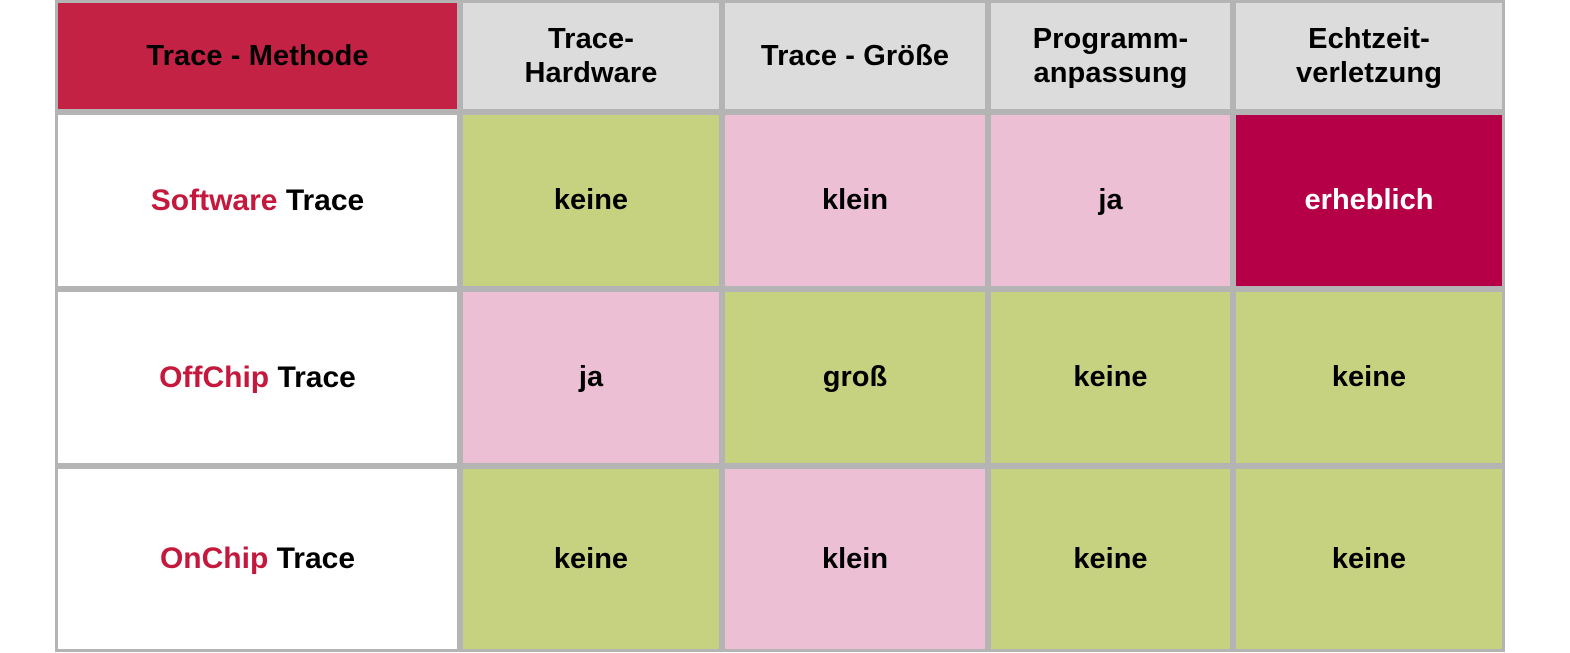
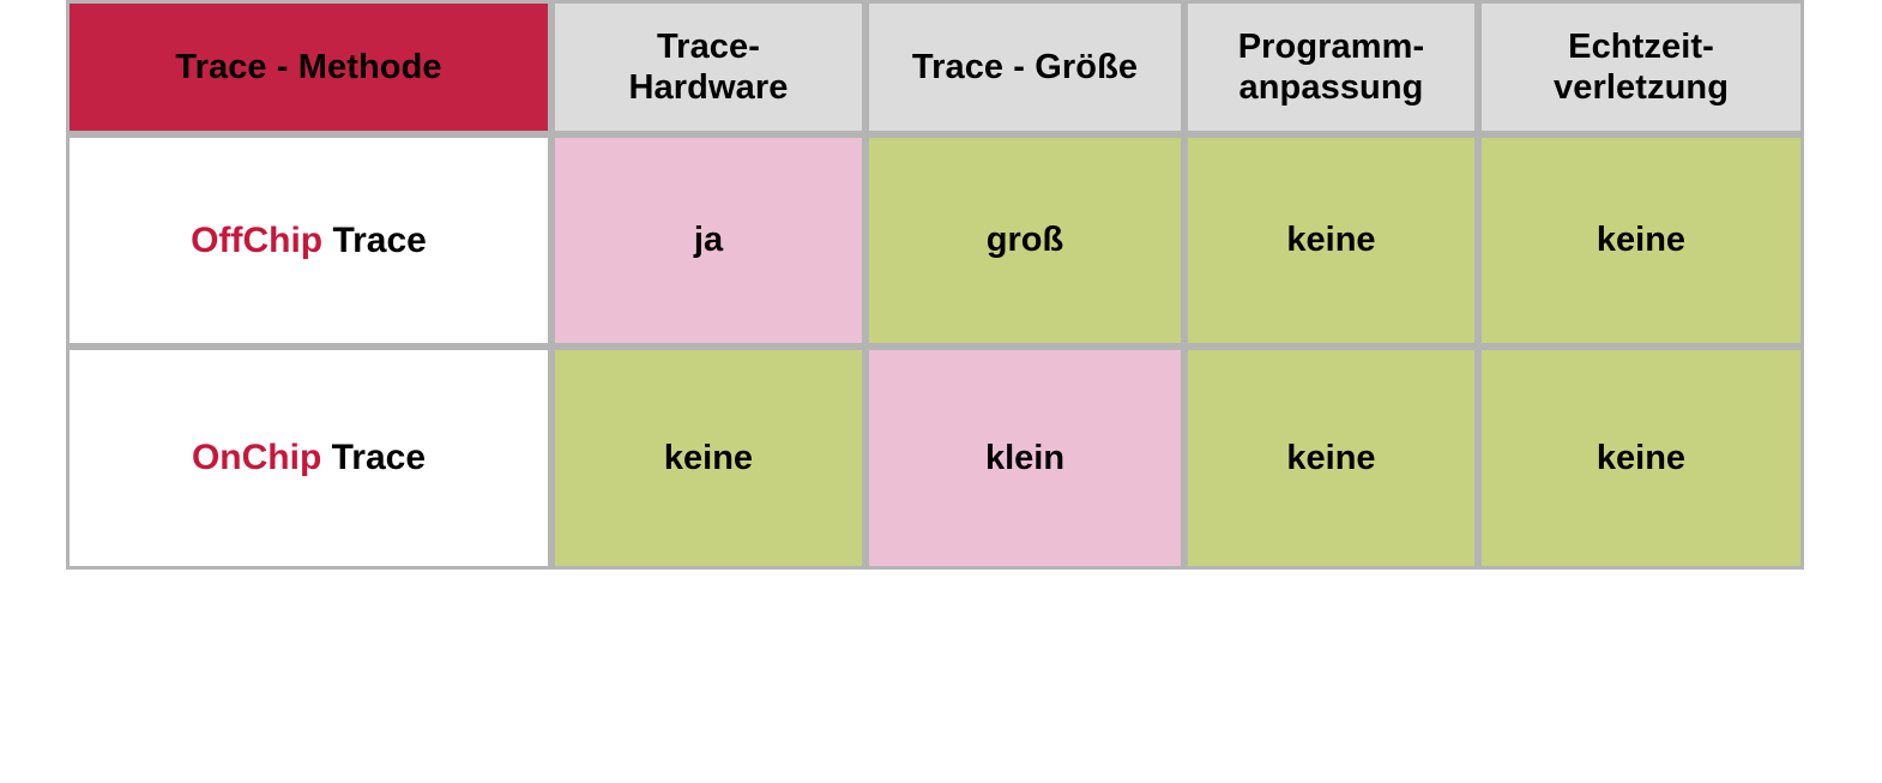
  Trace - Methode	Trace- Hardware	Trace - Größe	Programm- anpassung	Echtzeit- verletzung
- Software Trace	keine	klein	ja	erheblich
  OffChip Trace	ja	groß	keine	keine
  OnChip Trace	keine	klein	keine	keine
